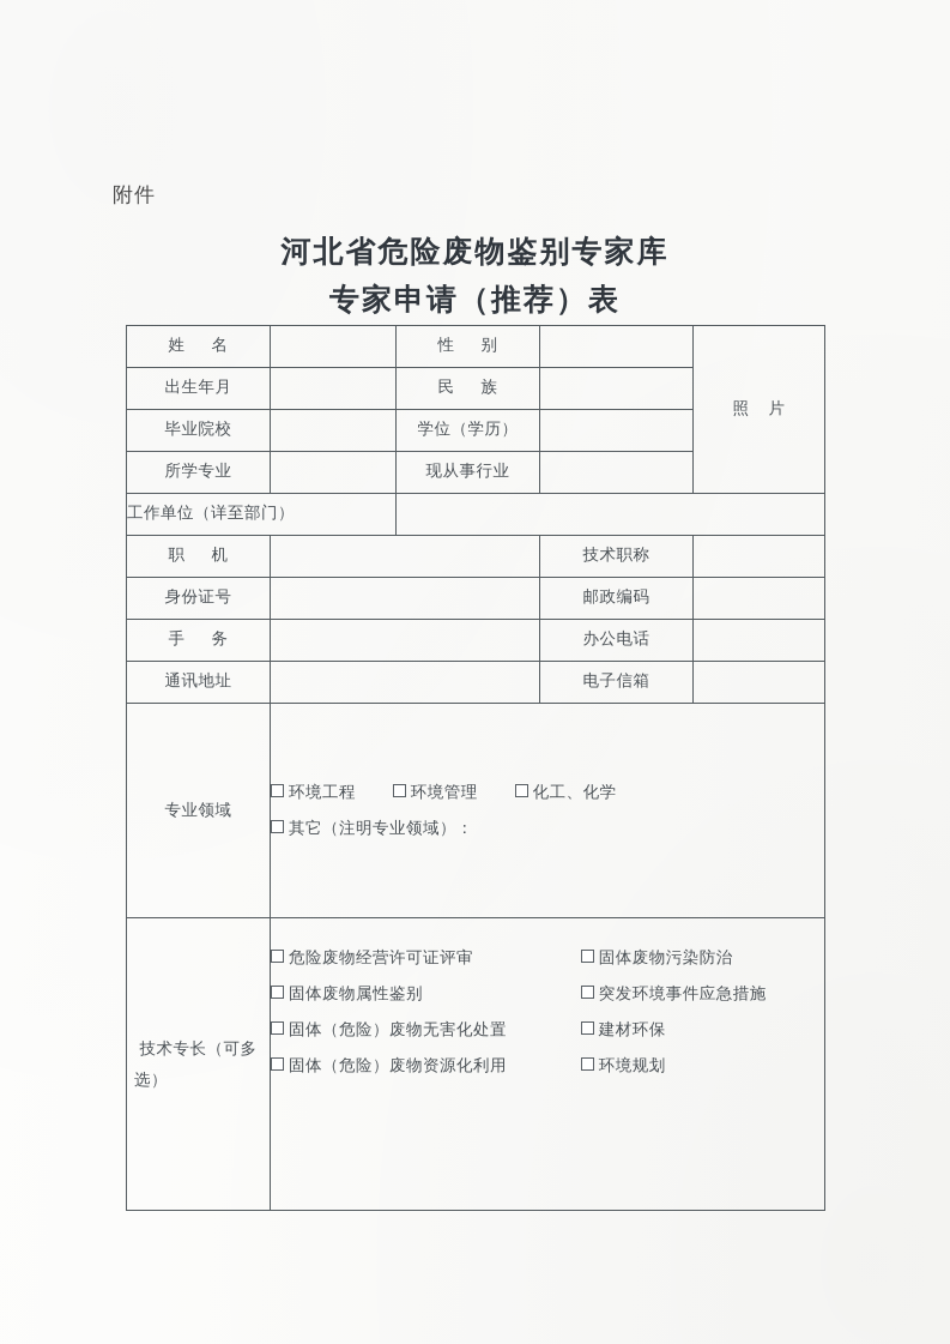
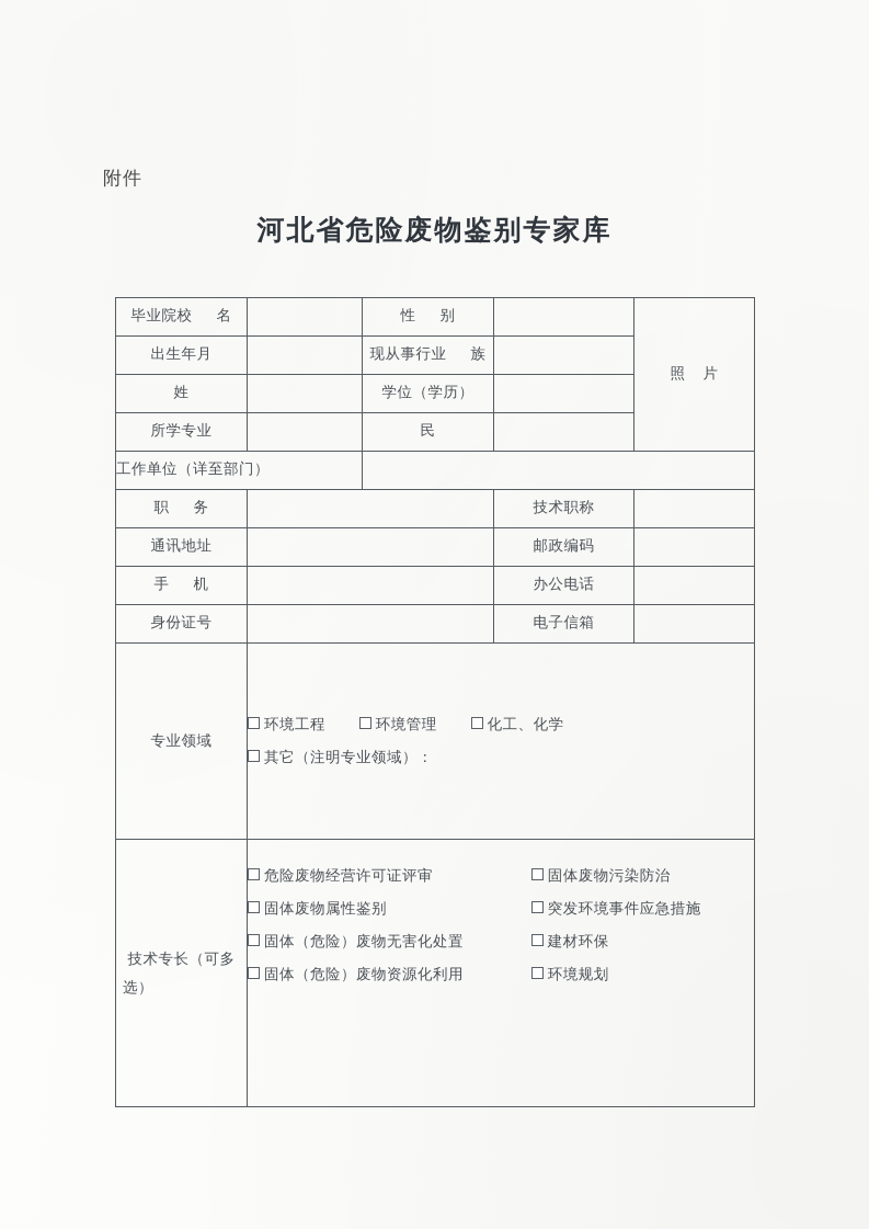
  附件
  河北省危险废物鉴别专家库
- 专家申请（推荐）表
- 姓 名		性 别		照 片
+ 毕业院校 名		性 别		照 片
- 出生年月		民 族
+ 出生年月		现从事行业 族
- 毕业院校		学位（学历）
+ 姓		学位（学历）
- 所学专业		现从事行业
+ 所学专业		民
  工作单位（详至部门）
- 职 机		技术职称
+ 职 务		技术职称
- 身份证号		邮政编码
+ 通讯地址		邮政编码
- 手 务		办公电话
+ 手 机		办公电话
- 通讯地址		电子信箱
+ 身份证号		电子信箱
  专业领域	环境工程 环境管理 化工、化学 其它（注明专业领域）：
  技术专长（可多 选）
  危险废物经营许可证评审 固体废物属性鉴别 固体（危险）废物无害化处置 固体（危险）废物资源化利用	固体废物污染防治 突发环境事件应急措施 建材环保 环境规划
